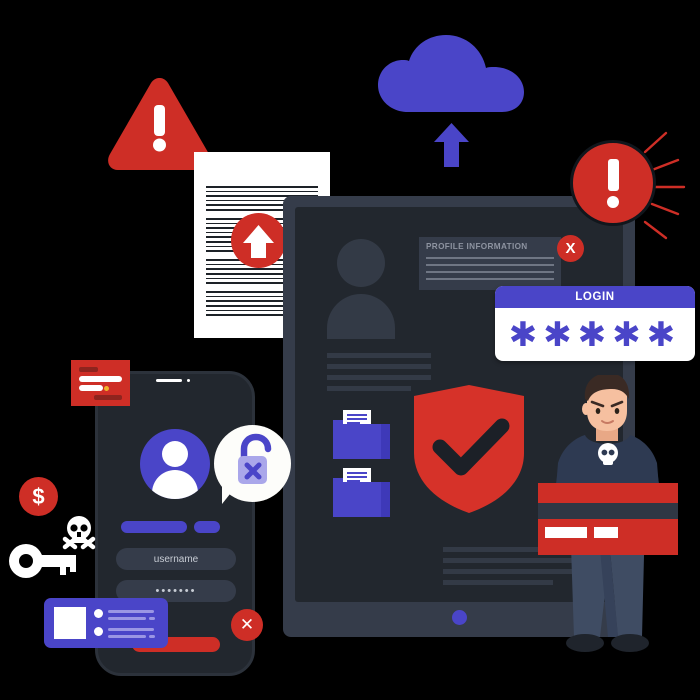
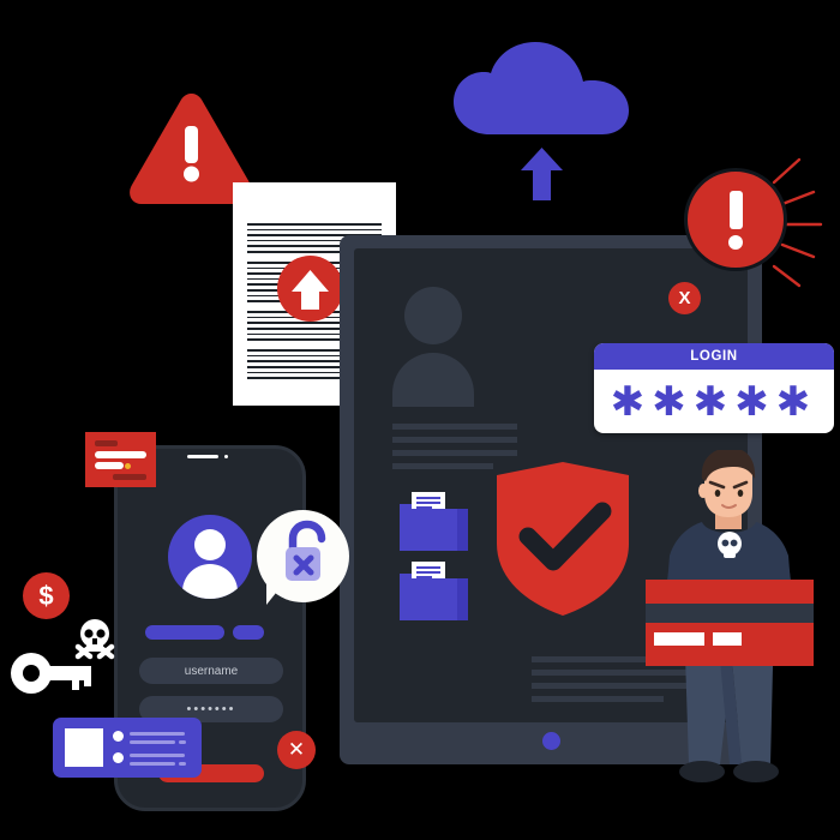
- PROFILE INFORMATION
  X
  LOGIN
  ✱✱✱✱✱
  username
  •••••••
  $
  ✕
